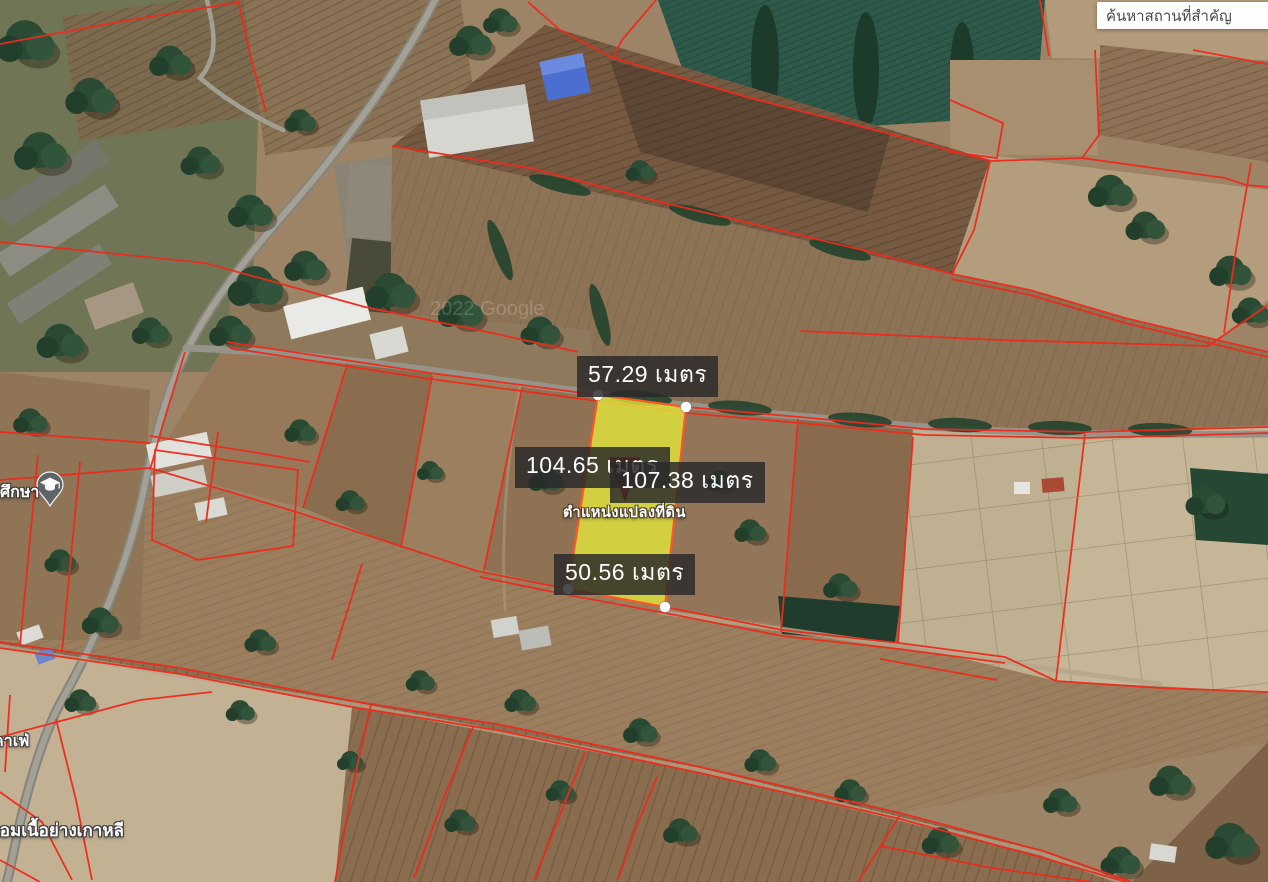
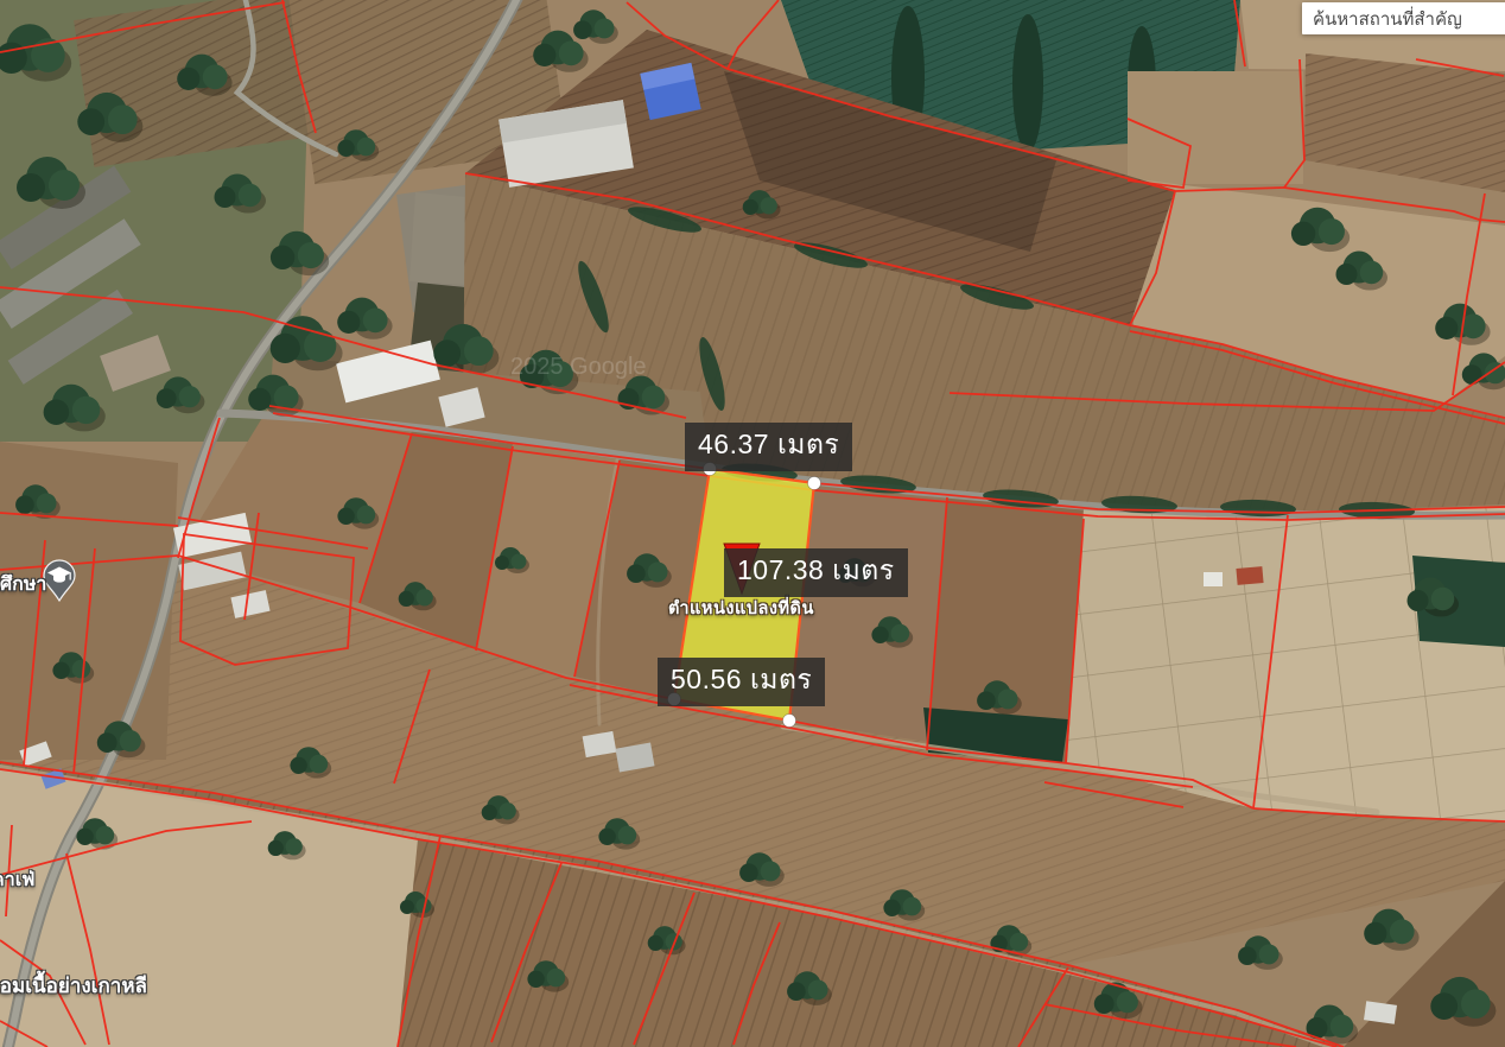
- 2022 Google
+ 2025 Google
- 57.29 เมตร
+ 46.37 เมตร
- 104.65 เมตร
  107.38 เมตร
  50.56 เมตร
  ตำแหน่งแปลงที่ดิน
  ศึกษา
  าเฟ่
  อมเนื้อย่างเกาหลี
  ค้นหาสถานที่สำคัญ
